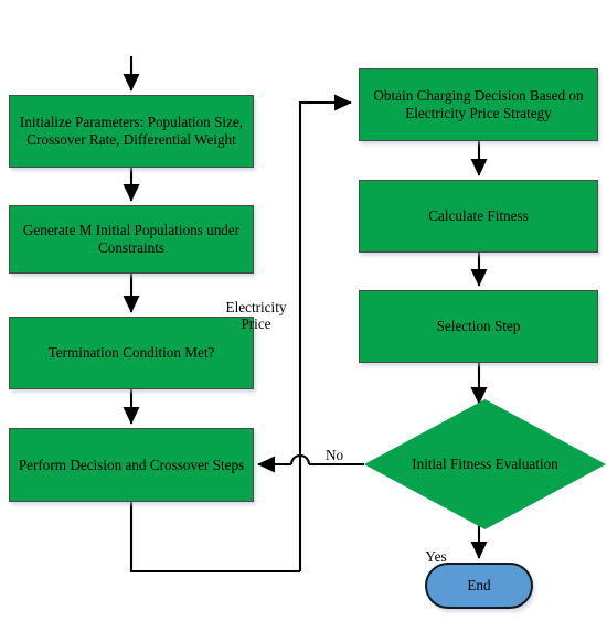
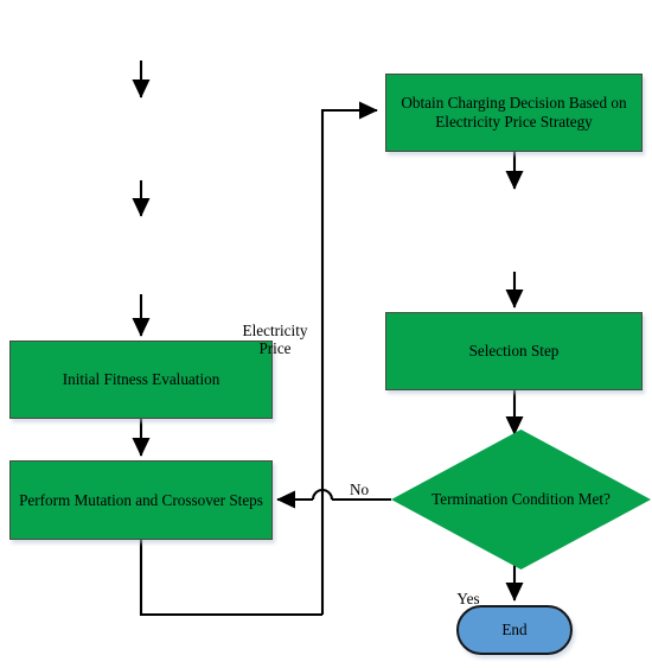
- Initialize Parameters: Population Size, Crossover Rate, Differential Weight
- Generate M Initial Populations under Constraints
- Termination Condition Met?
+ Initial Fitness Evaluation
- Perform Decision and Crossover Steps
+ Perform Mutation and Crossover Steps
  Obtain Charging Decision Based on Electricity Price Strategy
- Calculate Fitness
  Selection Step
- Initial Fitness Evaluation
+ Termination Condition Met?
  End
  Electricity
  Price
  No
  Yes
